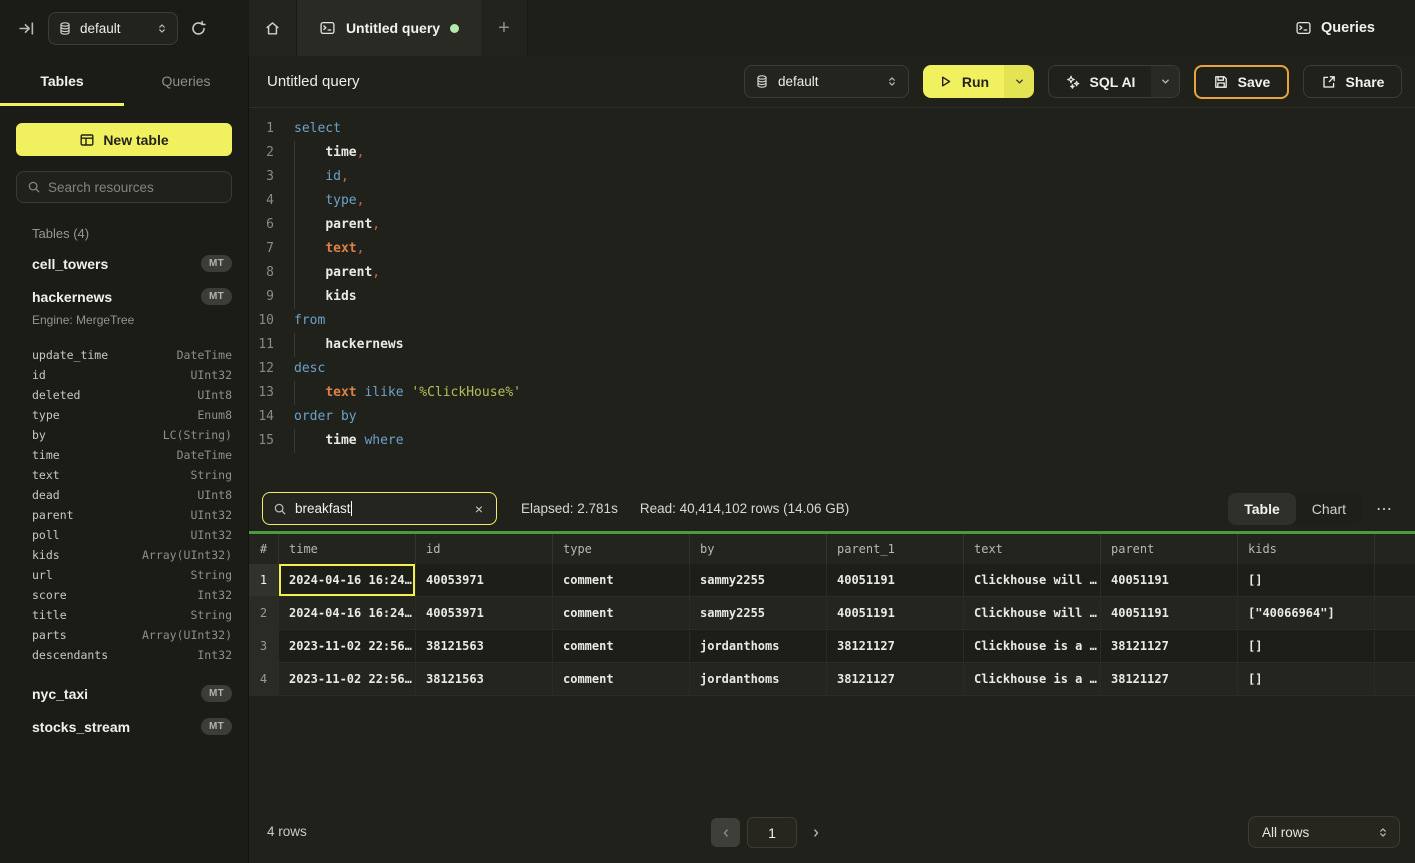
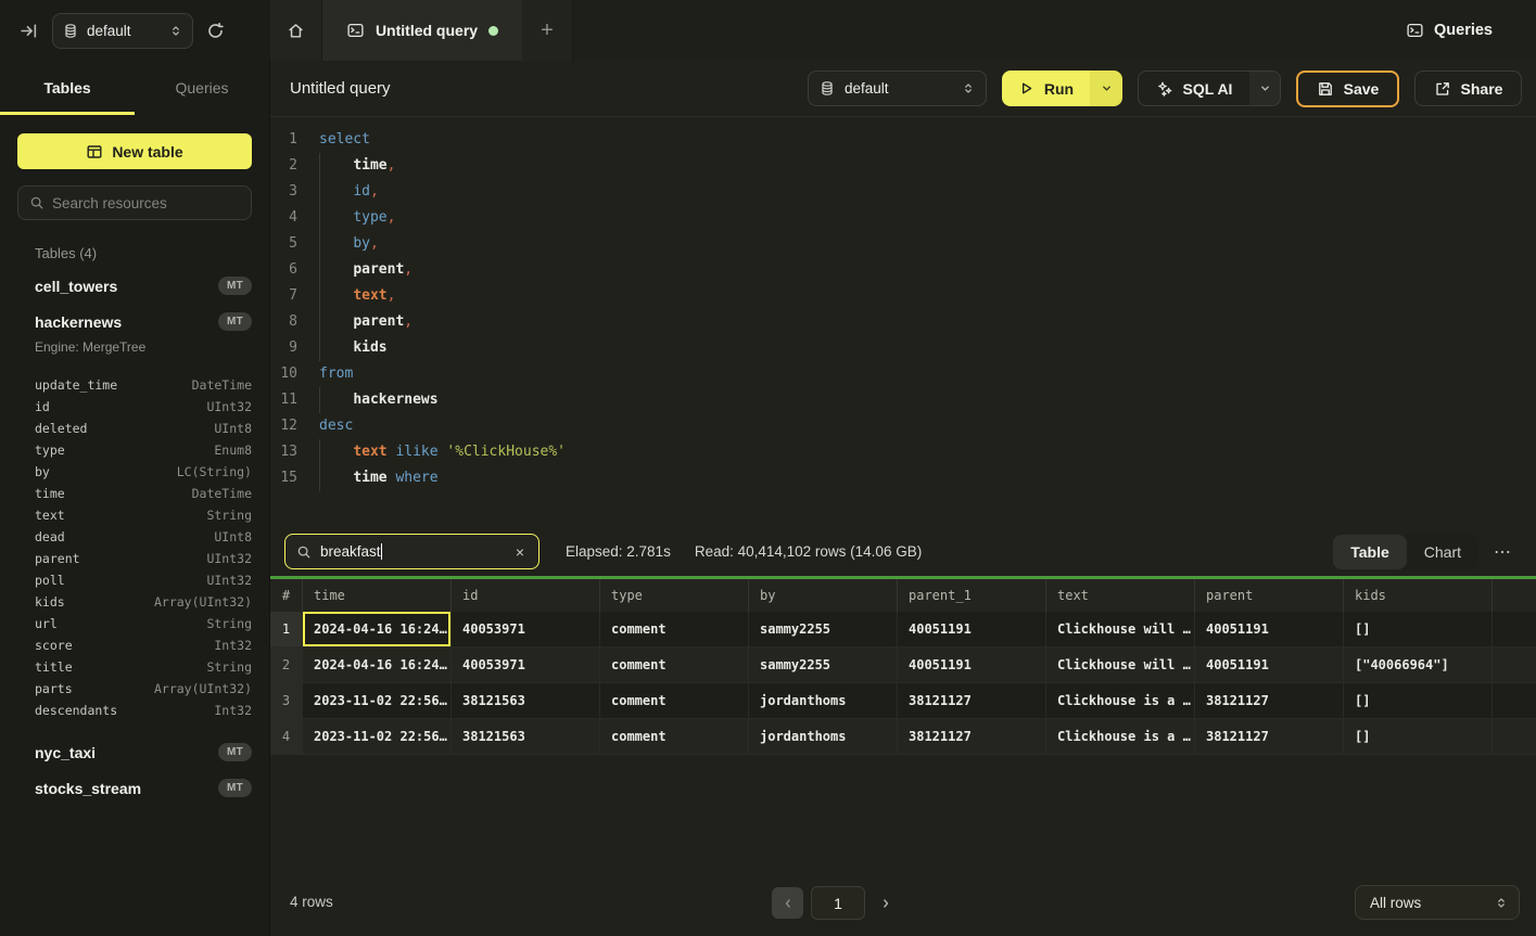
  default
  Untitled query
  +
  Queries
  Tables
  Queries
  New table
  Search resources
  Tables (4)
  cell_towers
  MT
  hackernews
  MT
  Engine: MergeTree
  update_time
  DateTime
  id
  UInt32
  deleted
  UInt8
  type
  Enum8
  by
  LC(String)
  time
  DateTime
  text
  String
  dead
  UInt8
  parent
  UInt32
  poll
  UInt32
  kids
  Array(UInt32)
  url
  String
  score
  Int32
  title
  String
  parts
  Array(UInt32)
  descendants
  Int32
  nyc_taxi
  MT
  stocks_stream
  MT
  Untitled query
  default
  Run
  SQL AI
  Save
  Share
  1
  select
  2
  time,
  3
  id,
  4
  type,
+ 5
+ by,
  6
  parent,
  7
  text,
  8
  parent,
  9
  kids
  10
  from
  11
  hackernews
  12
  desc
  13
  text ilike '%ClickHouse%'
- 14
- order by
  15
  time where
  breakfast
  ×
  Elapsed: 2.781s
  Read: 40,414,102 rows (14.06 GB)
  Table
  Chart
  ⋯
  #
  time
  id
  type
  by
  parent_1
  text
  parent
  kids
  1
  2024-04-16 16:24…
  40053971
  comment
  sammy2255
  40051191
  Clickhouse will …
  40051191
  []
  2
  2024-04-16 16:24…
  40053971
  comment
  sammy2255
  40051191
  Clickhouse will …
  40051191
  ["40066964"]
  3
  2023-11-02 22:56…
  38121563
  comment
  jordanthoms
  38121127
  Clickhouse is a …
  38121127
  []
  4
  2023-11-02 22:56…
  38121563
  comment
  jordanthoms
  38121127
  Clickhouse is a …
  38121127
  []
  4 rows
  1
  All rows
